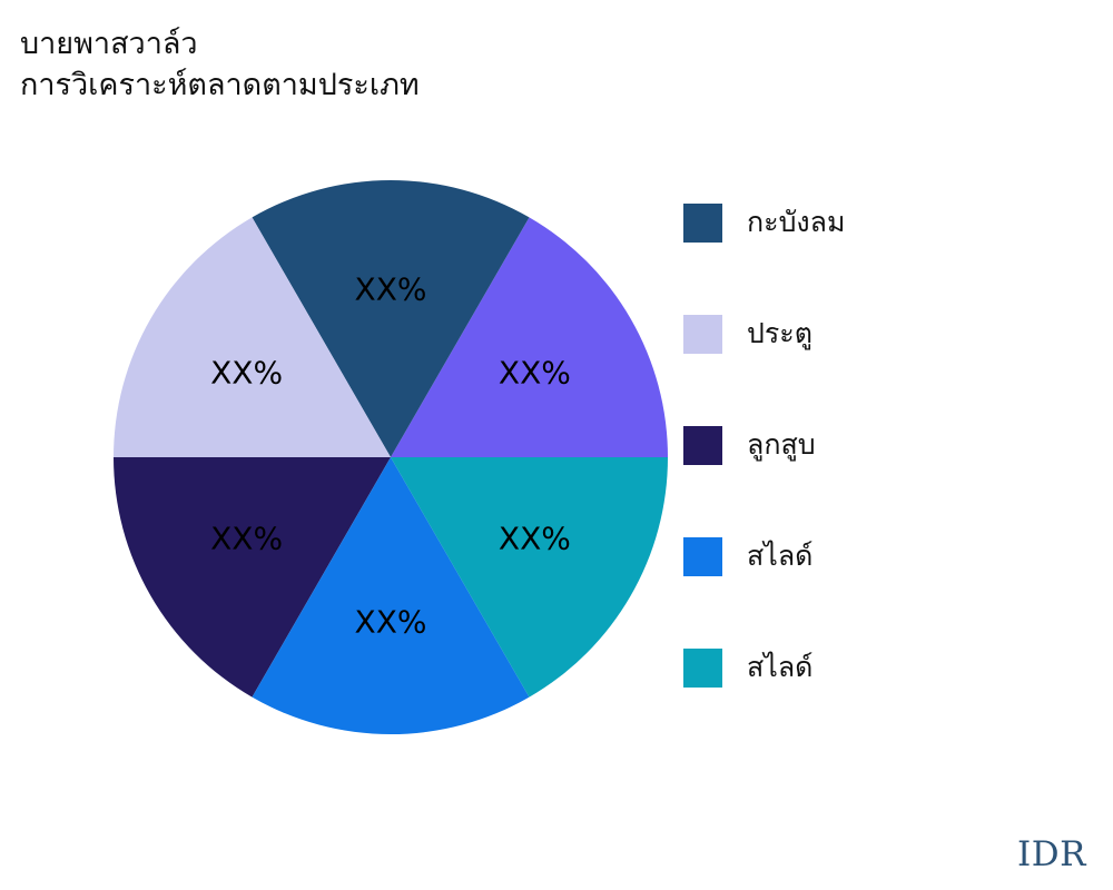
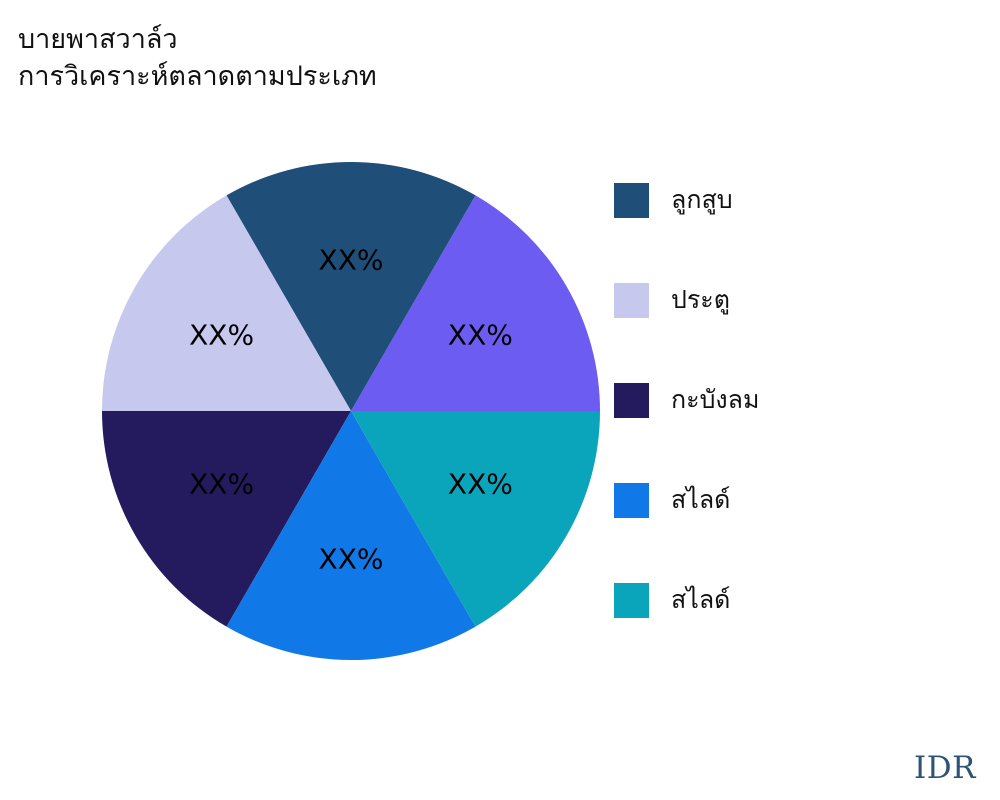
  บายพาสวาล์ว
  การวิเคราะห์ตลาดตามประเภท
  XX%
  XX%
  XX%
  XX%
  XX%
  XX%
- กะบังลม
+ ลูกสูบ
  ประตู
- ลูกสูบ
+ กะบังลม
  สไลด์
  สไลด์
  IDR
